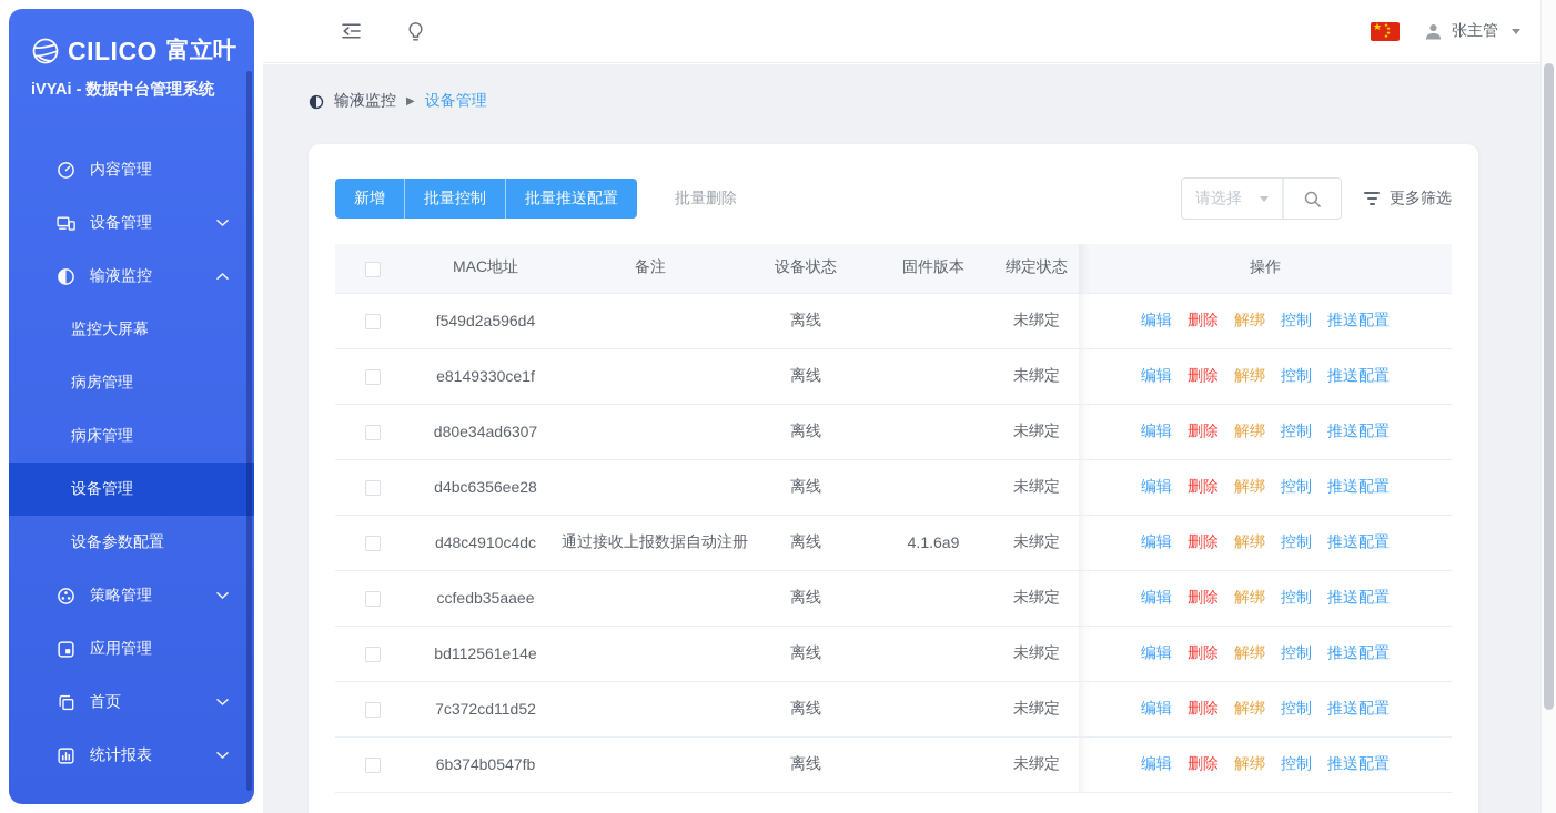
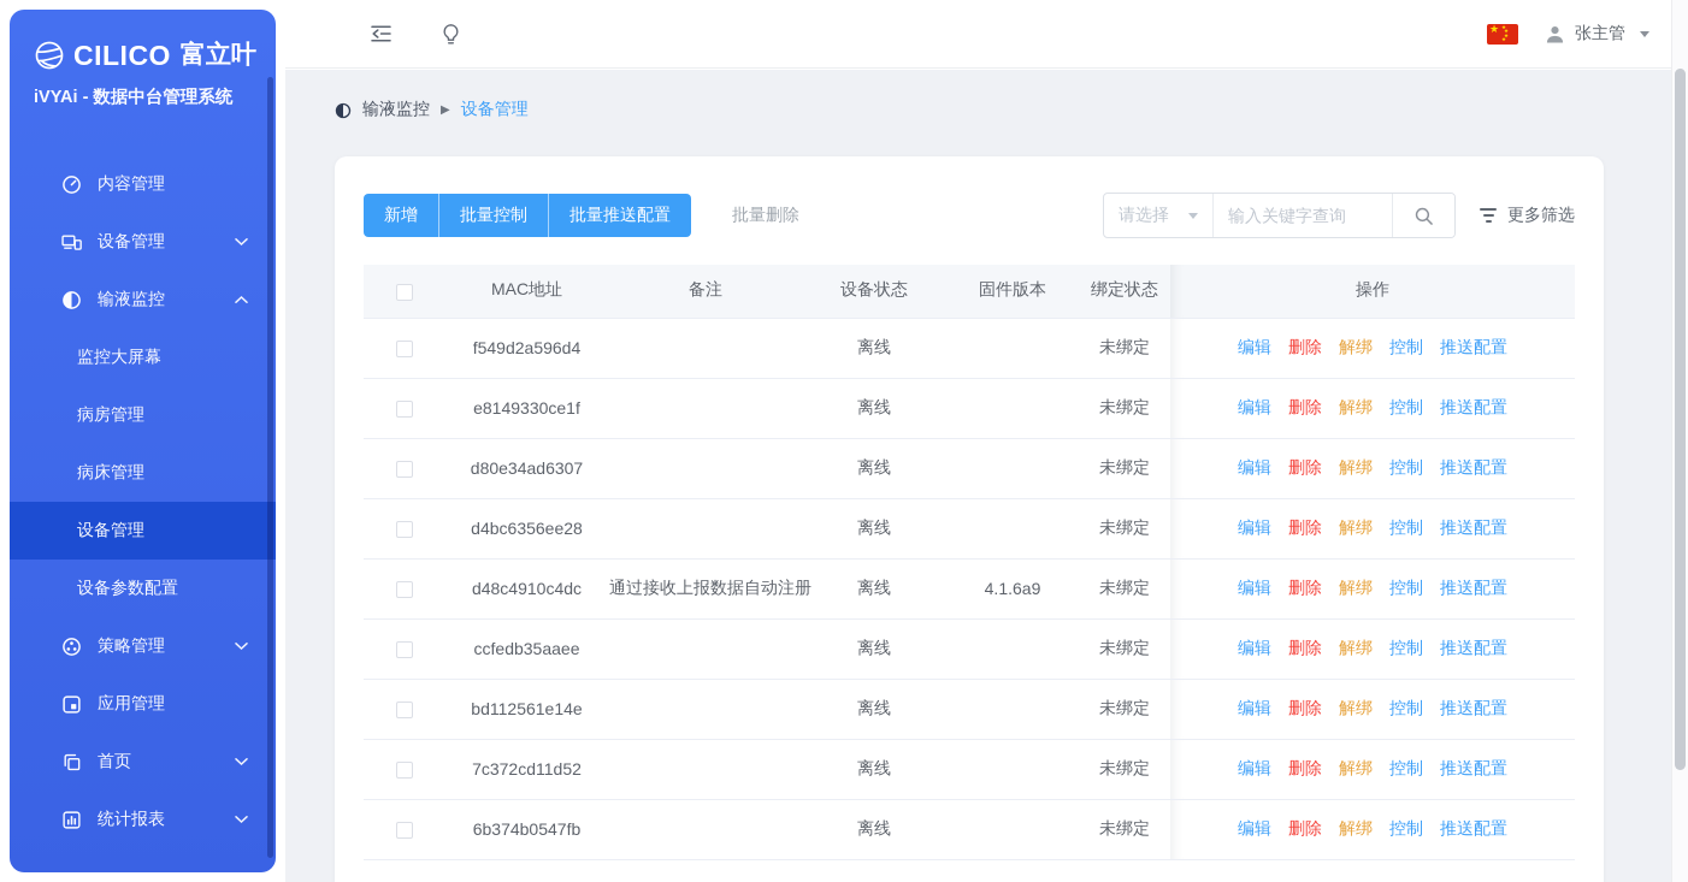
  CILICO
  富立叶
  iVYAi - 数据中台管理系统
  内容管理
  设备管理
  输液监控
  监控大屏幕
  病房管理
  病床管理
  设备管理
  设备参数配置
  策略管理
  应用管理
  首页
  统计报表
  ★
  张主管
  输液监控
  ▶
  设备管理
  新增
  批量控制
  批量推送配置
  批量删除
  请选择
+ 输入关键字查询
  更多筛选
  	MAC地址	备注	设备状态	固件版本	绑定状态	操作
  	f549d2a596d4		离线		未绑定	编辑 删除 解绑 控制 推送配置
  	e8149330ce1f		离线		未绑定	编辑 删除 解绑 控制 推送配置
  	d80e34ad6307		离线		未绑定	编辑 删除 解绑 控制 推送配置
  	d4bc6356ee28		离线		未绑定	编辑 删除 解绑 控制 推送配置
  	d48c4910c4dc	通过接收上报数据自动注册	离线	4.1.6a9	未绑定	编辑 删除 解绑 控制 推送配置
  	ccfedb35aaee		离线		未绑定	编辑 删除 解绑 控制 推送配置
  	bd112561e14e		离线		未绑定	编辑 删除 解绑 控制 推送配置
  	7c372cd11d52		离线		未绑定	编辑 删除 解绑 控制 推送配置
  	6b374b0547fb		离线		未绑定	编辑 删除 解绑 控制 推送配置
